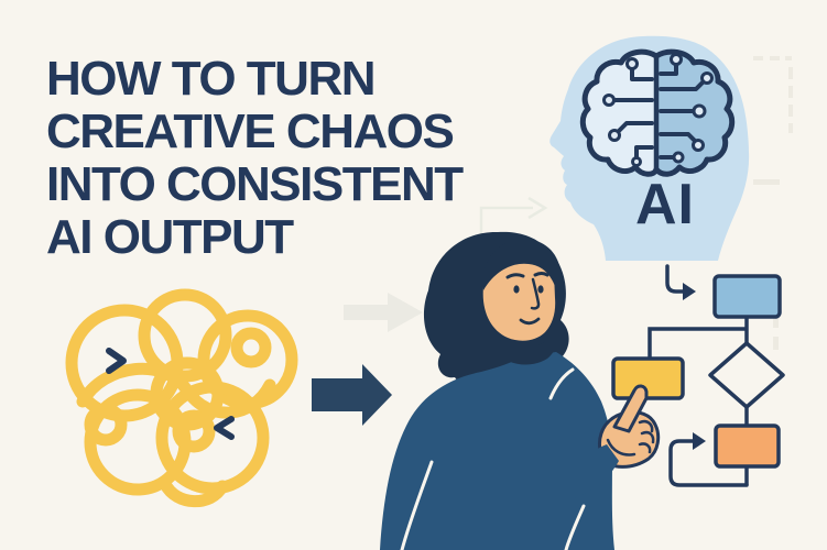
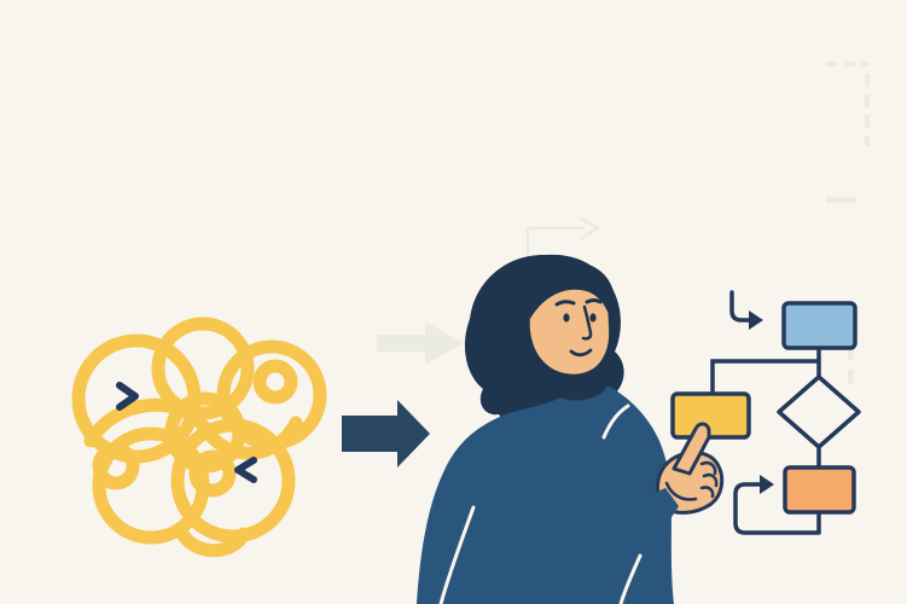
- HOW TO TURN
- CREATIVE CHAOS
- INTO CONSISTENT
- AI OUTPUT
- AI
